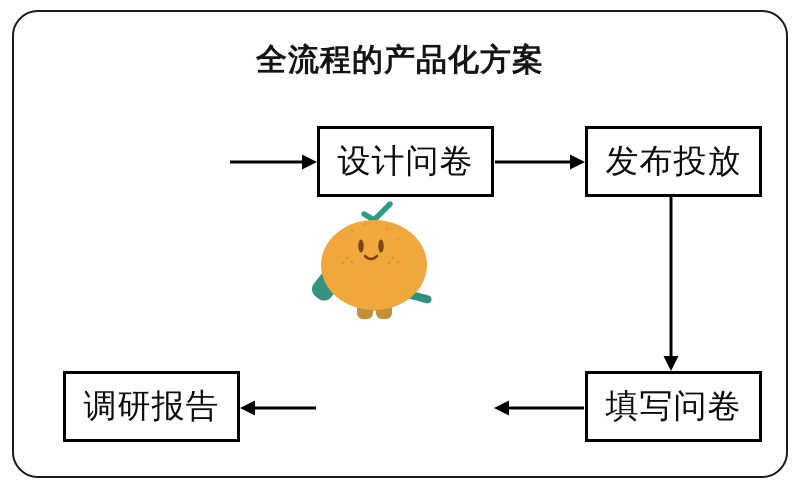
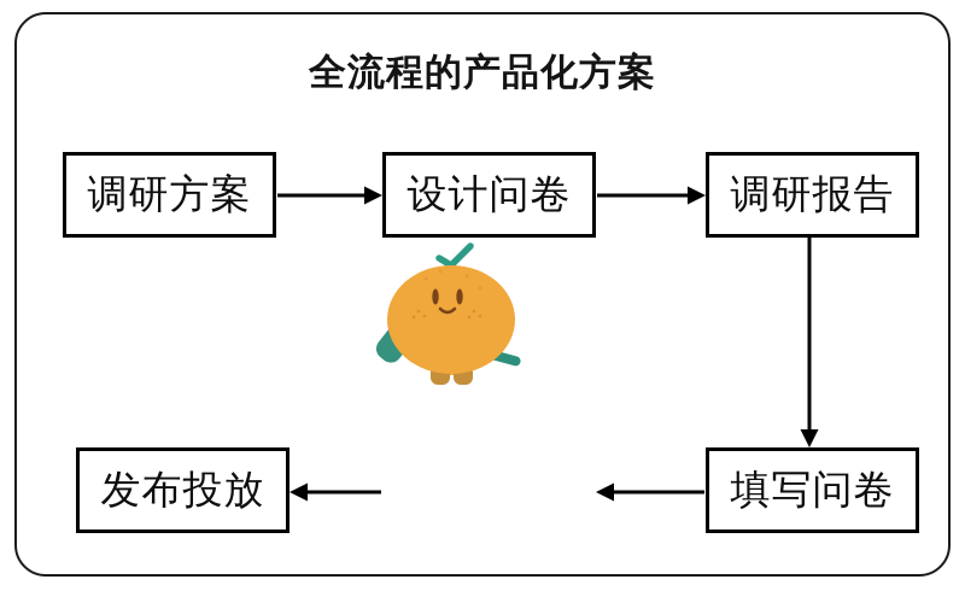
  全流程的产品化方案
+ 调研方案
  设计问卷
- 发布投放
+ 调研报告
  填写问卷
- 调研报告
+ 发布投放
